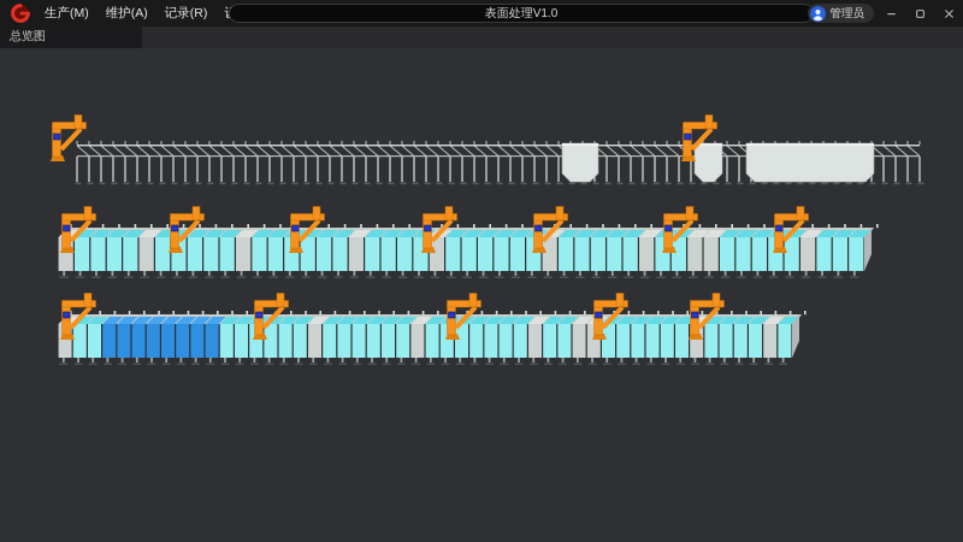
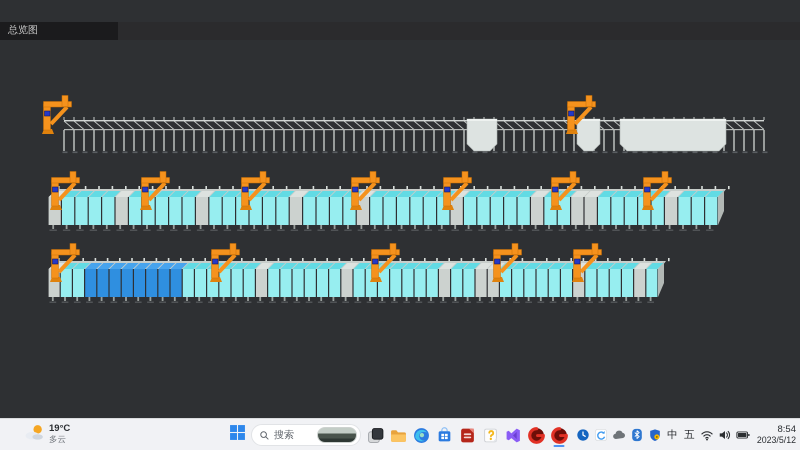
- 生产(M)
- 维护(A)
- 记录(R)
- 表面处理V1.0
- 管理员
  总览图
+ 19°C
+ 多云
+ 搜索
+ 中
+ 五
+ 8:54
+ 2023/5/12
